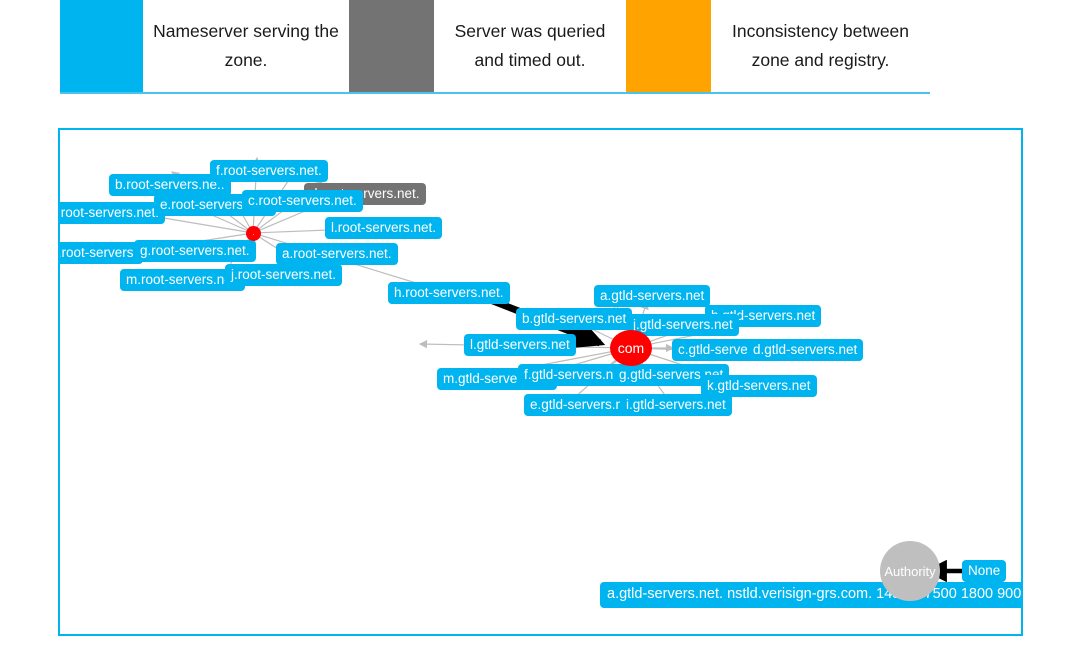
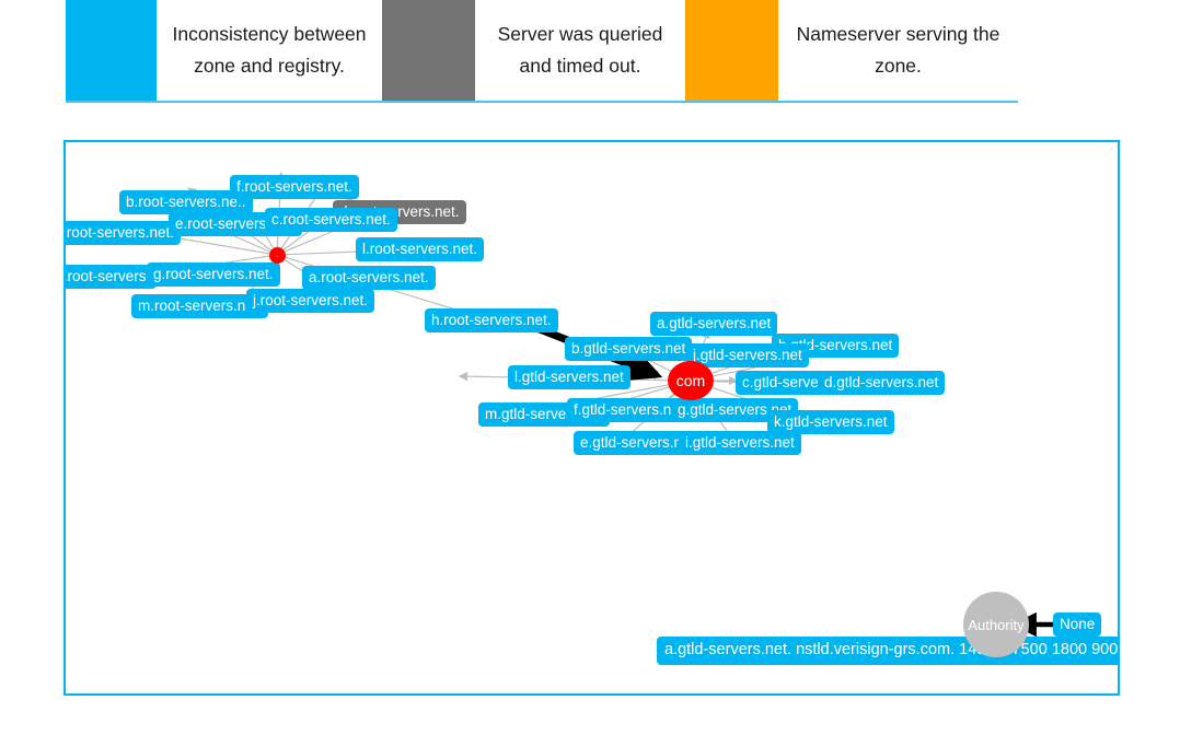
- Nameserver serving the zone.
+ Inconsistency between zone and registry.
  Server was queried and timed out.
- Inconsistency between zone and registry.
+ Nameserver serving the zone.
  b.root-servers.ne..
  f.root-servers.net.
  root-servers.ne
  e.root-servers
  c.root-servers.net.
  l.root-servers.net.
  .root-servers
  g.root-servers.net.
  a.root-servers.net.
  m.root-servers.n
  j.root-servers.net.
  h.root-servers.net.
  a.gtld-servers.net
  d-servers.net
  b.gtld-servers.net
  j.gtld-servers.net
  l.gtld-servers.net
  d.gtld-servers.net
  f.gtld-servers.n
  g.gtld-servers
  k.gtld-servers.net
  e.gtld-servers.
  i.gtld-servers.net
  com
  a.gtld-servers.net. nstld.verisign-grs.com. 14500 1800 900
  Authority
  None
